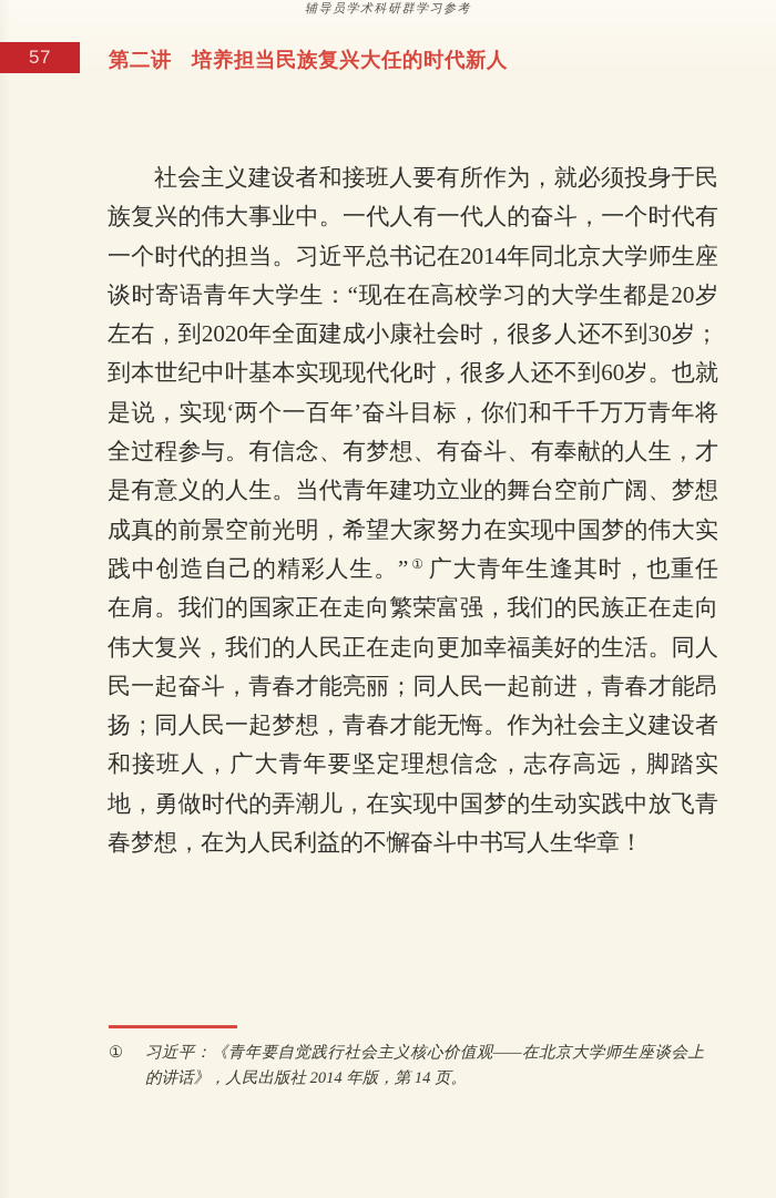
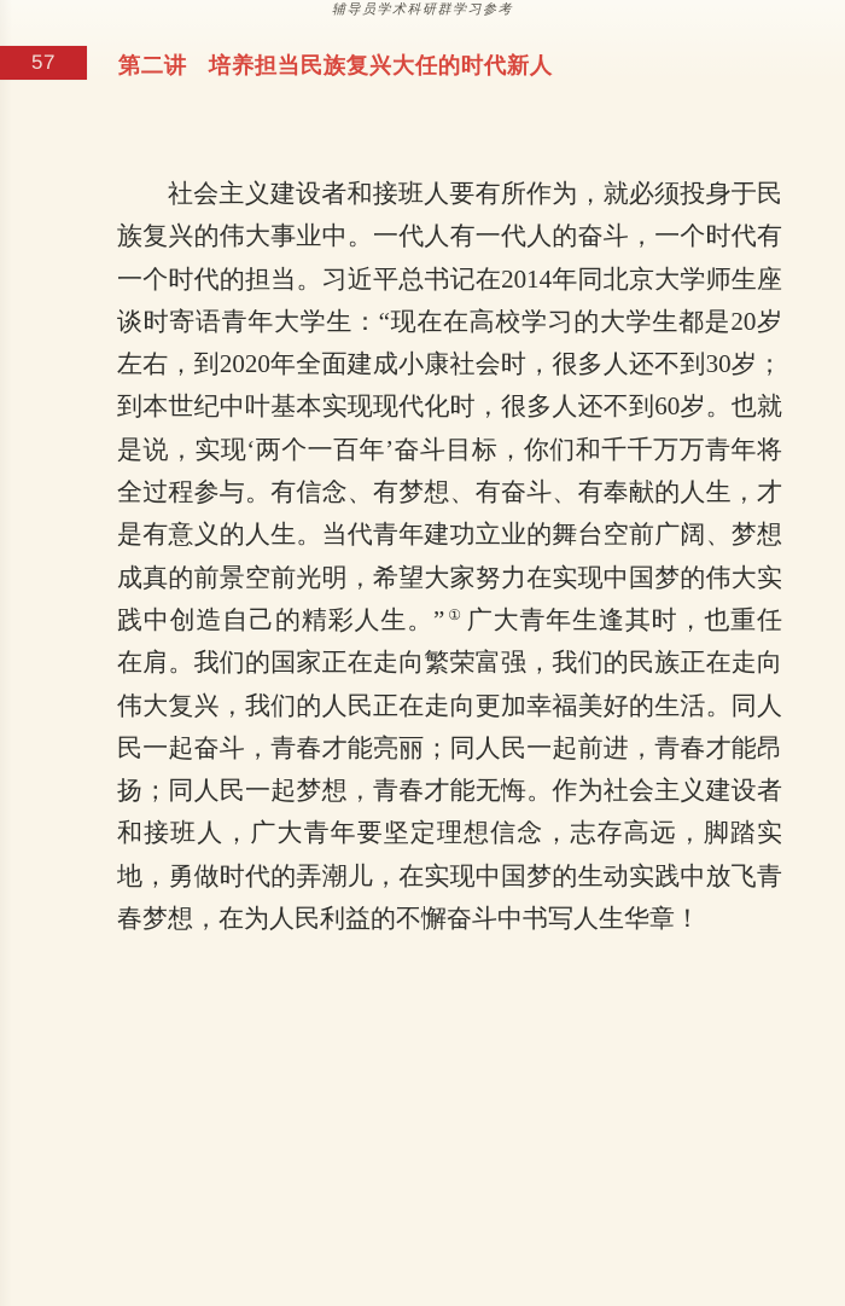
  辅导员学术科研群学习参考
  57
  第二讲 培养担当民族复兴大任的时代新人
  社会主义建设者和接班人要有所作为，就必须投身于民族复兴的伟大事业中。一代人有一代人的奋斗，一个时代有一个时代的担当。习近平总书记在2014年同北京大学师生座谈时寄语青年大学生：“现在在高校学习的大学生都是20岁左右，到2020年全面建成小康社会时，很多人还不到30岁；到本世纪中叶基本实现现代化时，很多人还不到60岁。也就是说，实现‘两个一百年’奋斗目标，你们和千千万万青年将全过程参与。有信念、有梦想、有奋斗、有奉献的人生，才是有意义的人生。当代青年建功立业的舞台空前广阔、梦想成真的前景空前光明，希望大家努力在实现中国梦的伟大实践中创造自己的精彩人生。” ① 广大青年生逢其时，也重任在肩。我们的国家正在走向繁荣富强，我们的民族正在走向伟大复兴，我们的人民正在走向更加幸福美好的生活。同人民一起奋斗，青春才能亮丽；同人民一起前进，青春才能昂扬；同人民一起梦想，青春才能无悔。作为社会主义建设者和接班人，广大青年要坚定理想信念，志存高远，脚踏实地，勇做时代的弄潮儿，在实现中国梦的生动实践中放飞青春梦想，在为人民利益的不懈奋斗中书写人生华章！
- ①
- 习近平：《青年要自觉践行社会主义核心价值观——在北京大学师生座谈会上的讲话》，人民出版社 2014 年版，第 14 页。
